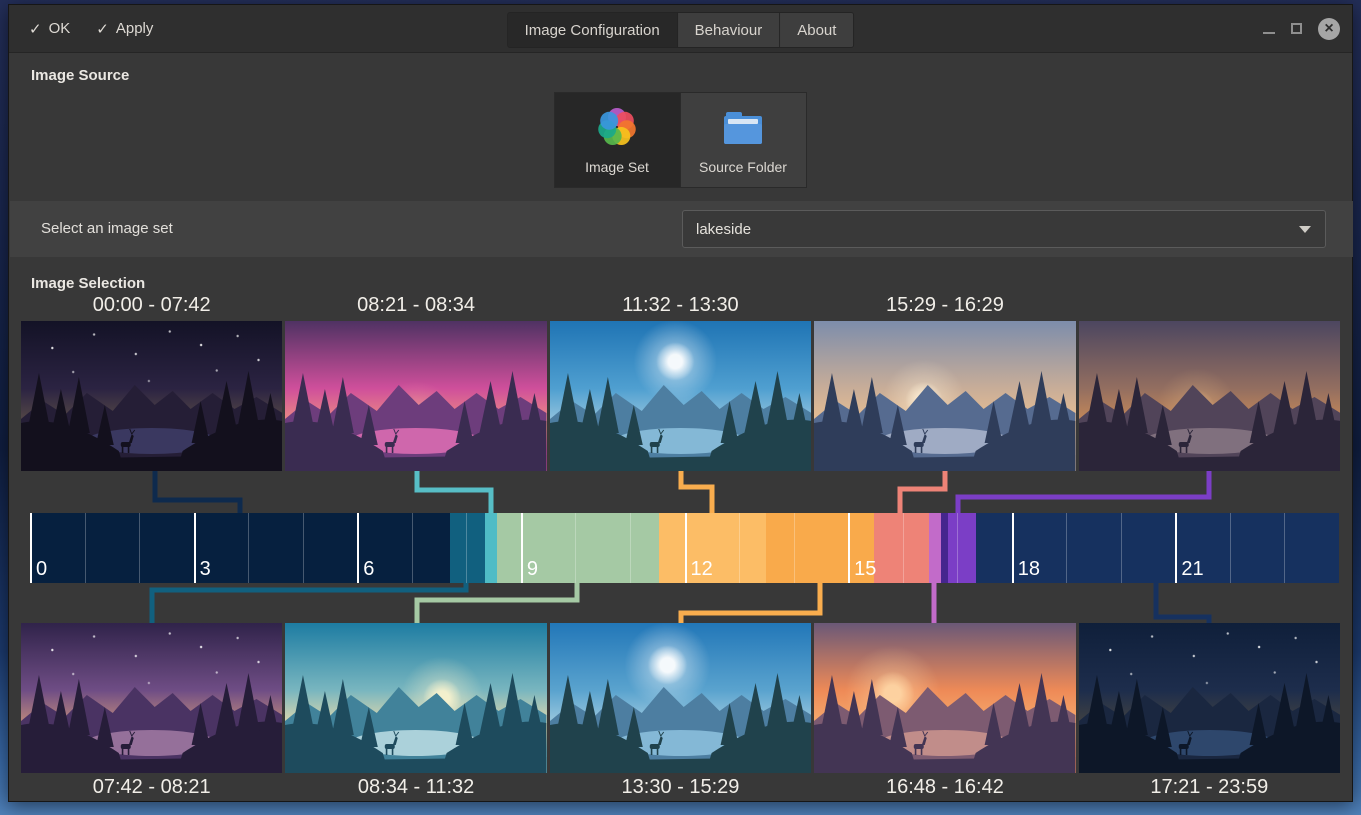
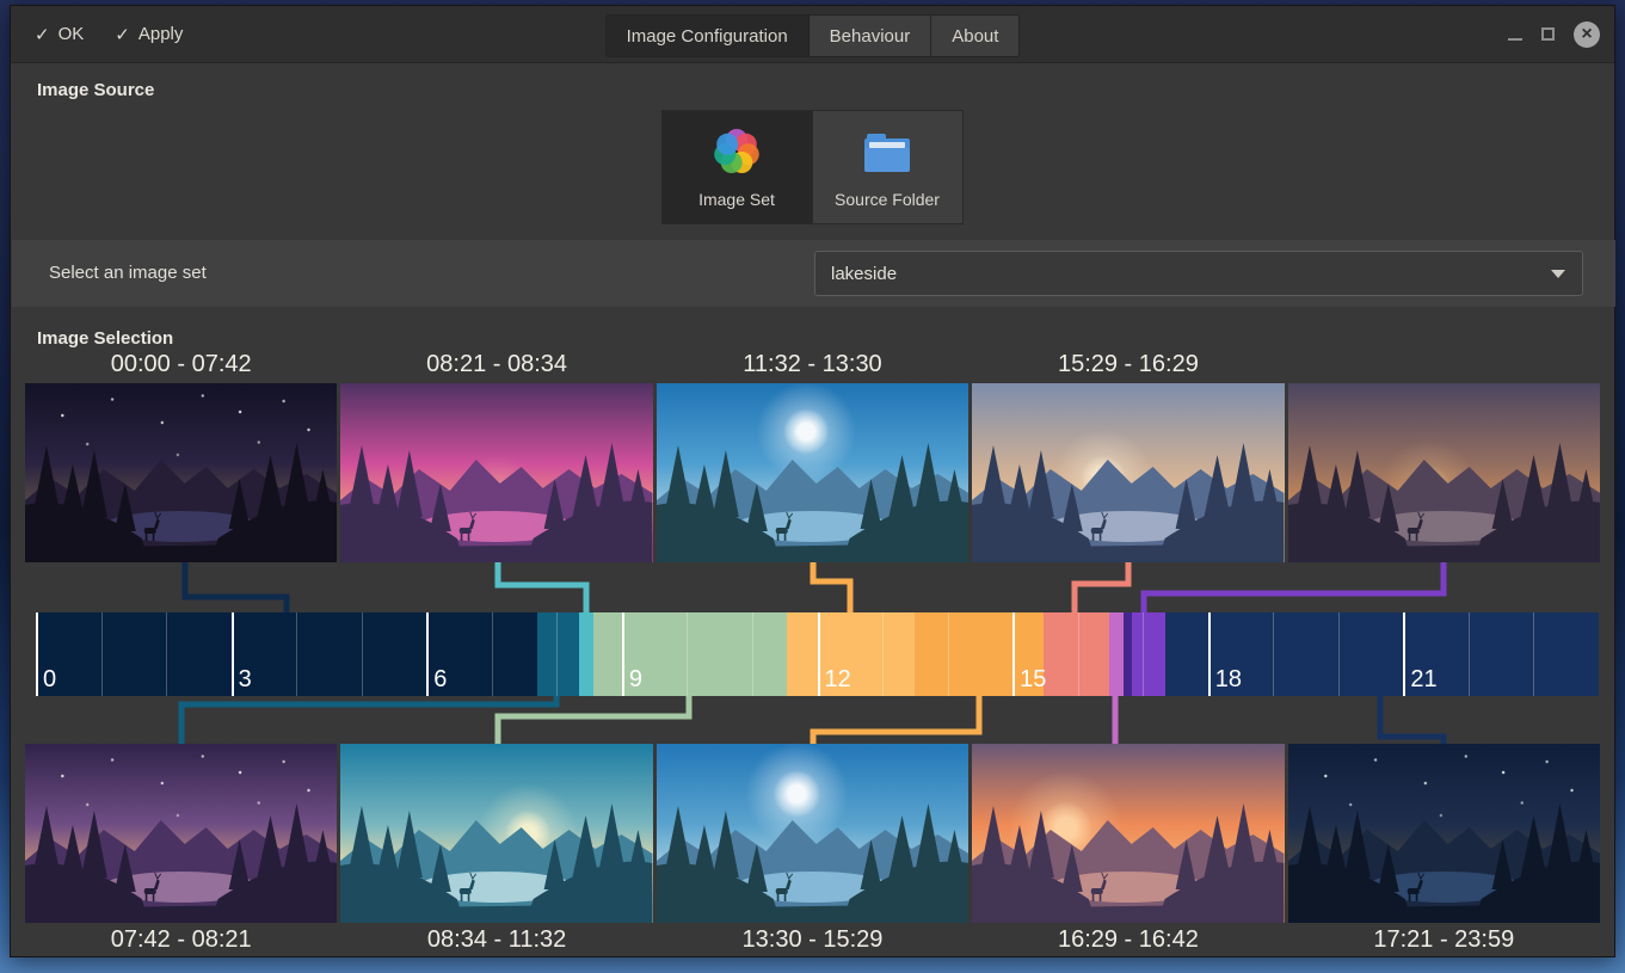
  ✓
  OK
  ✓
  Apply
  Image Configuration
  Behaviour
  About
  ×
  Image Source
  Image Set
  Source Folder
  Select an image set
  lakeside
  Image Selection
  00:00 - 07:42
  08:21 - 08:34
  11:32 - 13:30
  15:29 - 16:29
  0
  3
  6
  9
  12
  15
  18
  21
  07:42 - 08:21
  08:34 - 11:32
  13:30 - 15:29
- 16:48 - 16:42
+ 16:29 - 16:42
  17:21 - 23:59
